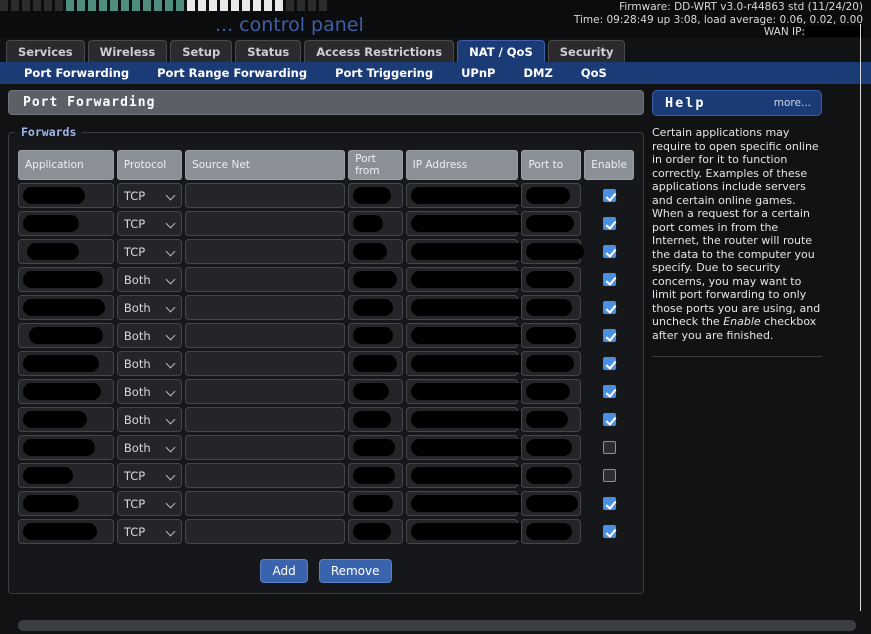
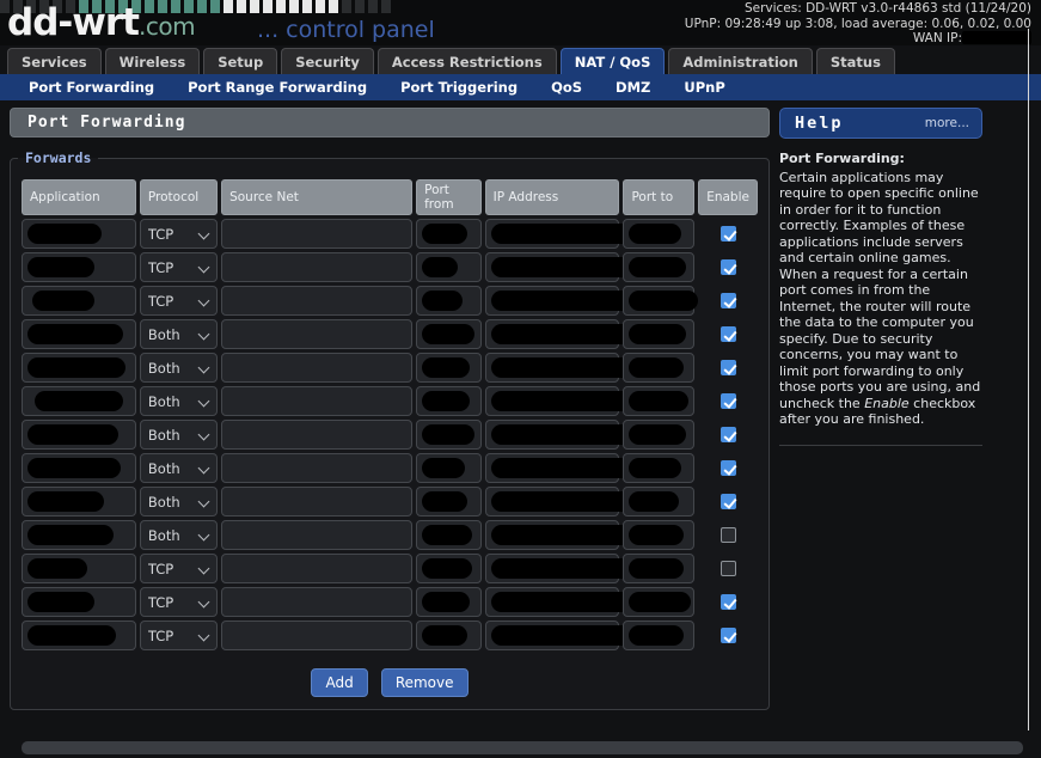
+ dd-wrt
+ .com
  ... control panel
- Firmware: DD-WRT v3.0-r44863 std (11/24/20)
+ Services: DD-WRT v3.0-r44863 std (11/24/20)
- Time: 09:28:49 up 3:08, load average: 0.06, 0.02, 0.00
+ UPnP: 09:28:49 up 3:08, load average: 0.06, 0.02, 0.00
  WAN IP:
  Services
  Wireless
  Setup
- Status
+ Security
  Access Restrictions
  NAT / QoS
+ Administration
- Security
+ Status
  Port Forwarding
  Port Range Forwarding
  Port Triggering
- UPnP
+ QoS
  DMZ
- QoS
+ UPnP
  Port Forwarding
  Forwards
  Application	Protocol	Source Net	Port from	IP Address	Port to	Enable
  	TCP
  	TCP
  	TCP
  	Both
  	Both
  	Both
  	Both
  	Both
  	Both
  	Both
  	TCP
  	TCP
  	TCP
  Add Remove
  Help
  more...
+ Port Forwarding:
  Certain applications may require to open specific online in order for it to function correctly. Examples of these applications include servers and certain online games. When a request for a certain port comes in from the Internet, the router will route the data to the computer you specify. Due to security concerns, you may want to limit port forwarding to only those ports you are using, and uncheck the Enable checkbox after you are finished.
